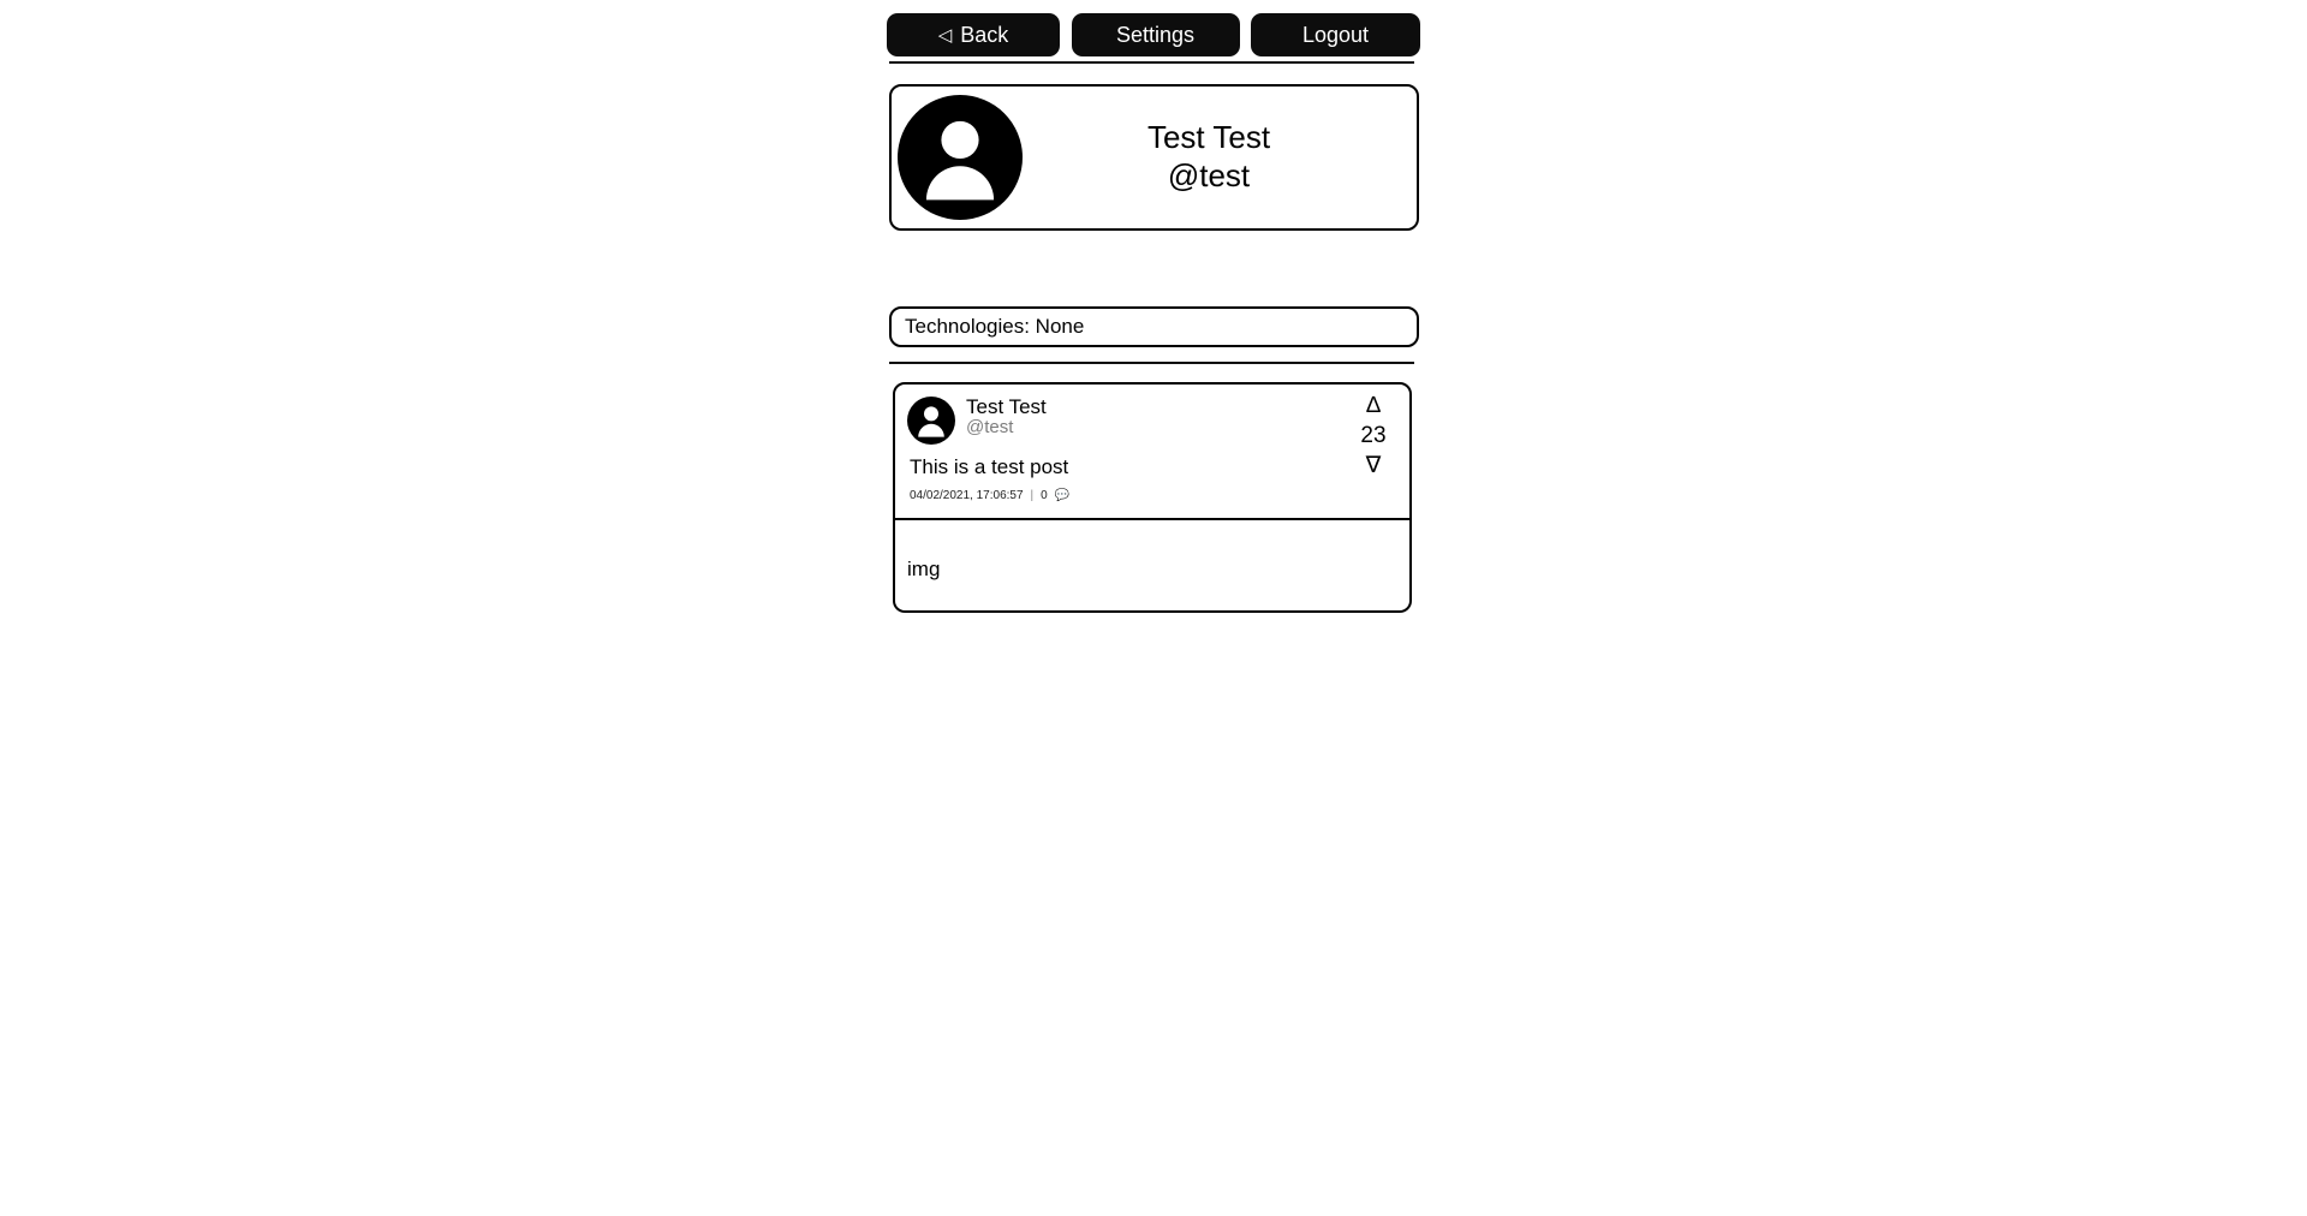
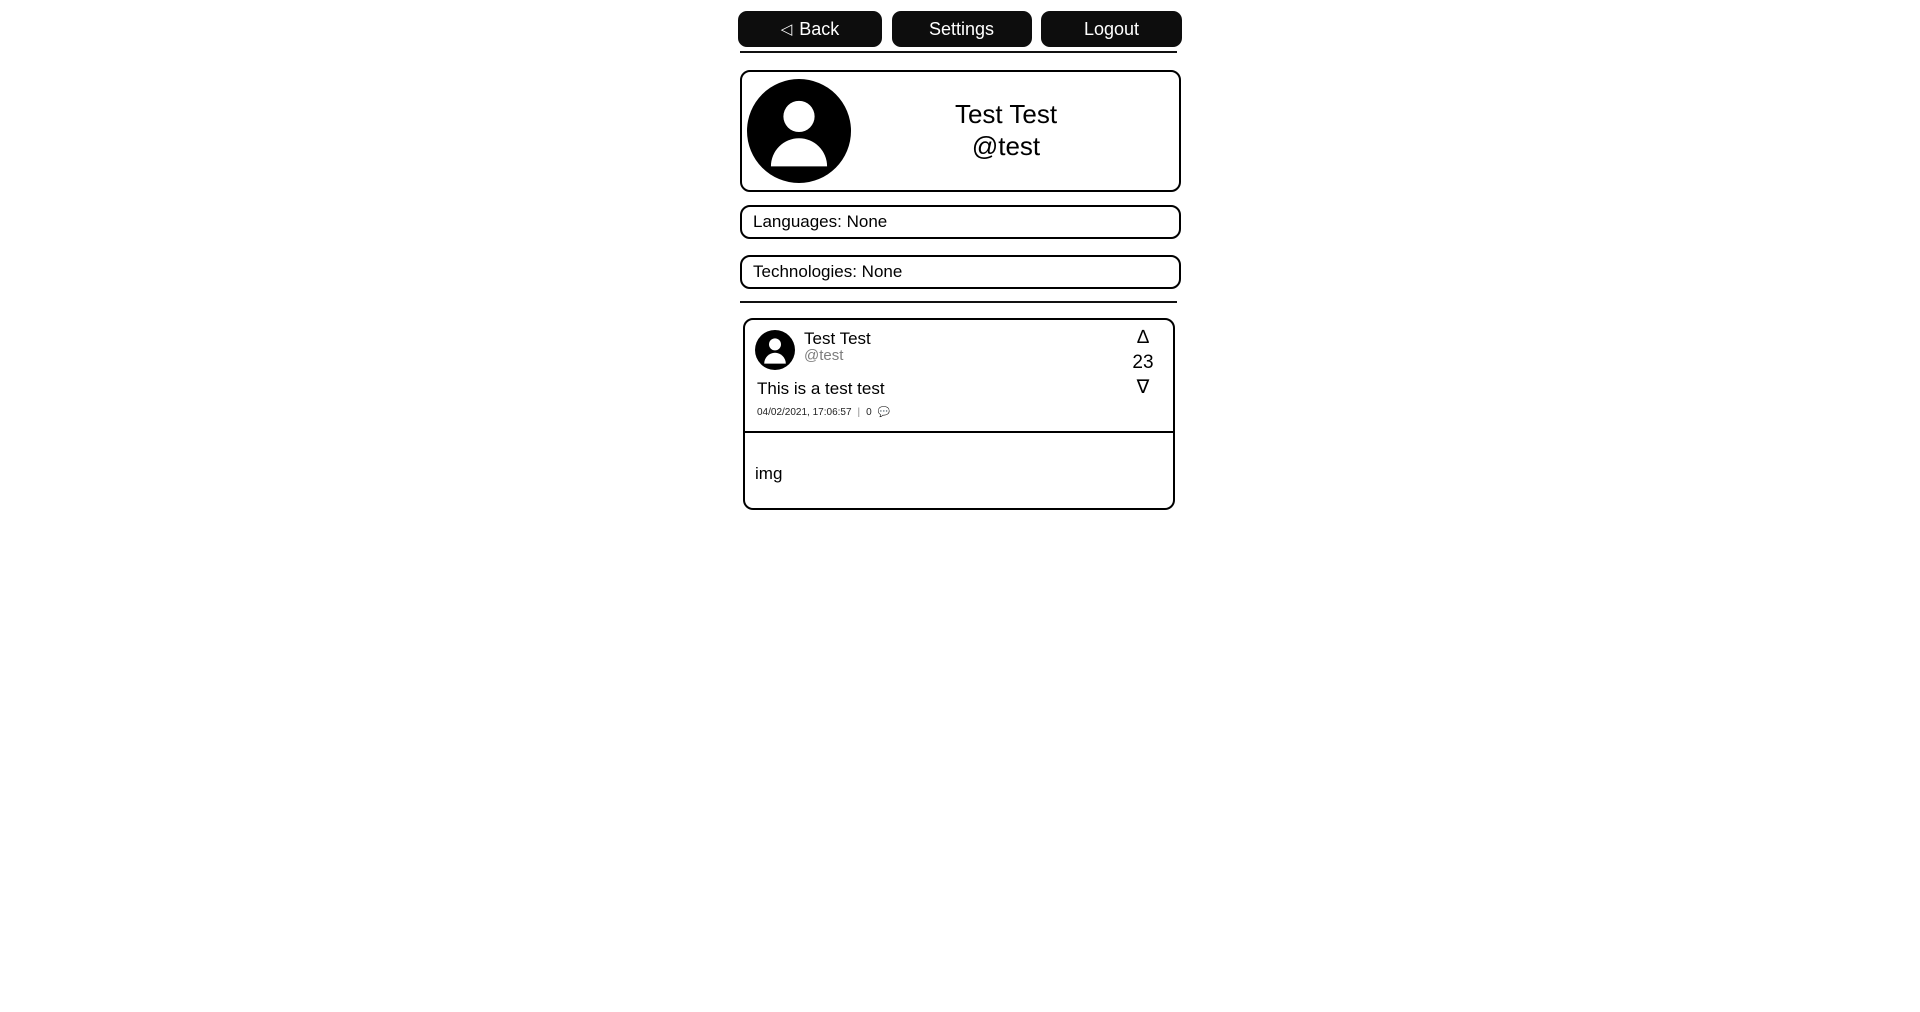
  ◁
  Back
  Settings
  Logout
  Test Test
  @test
+ Languages: None
  Technologies: None
  Test Test
  @test
- This is a test post
+ This is a test test
  04/02/2021, 17:06:57
  |
  0
  💬
  ∆
  23
  ∇
  img
